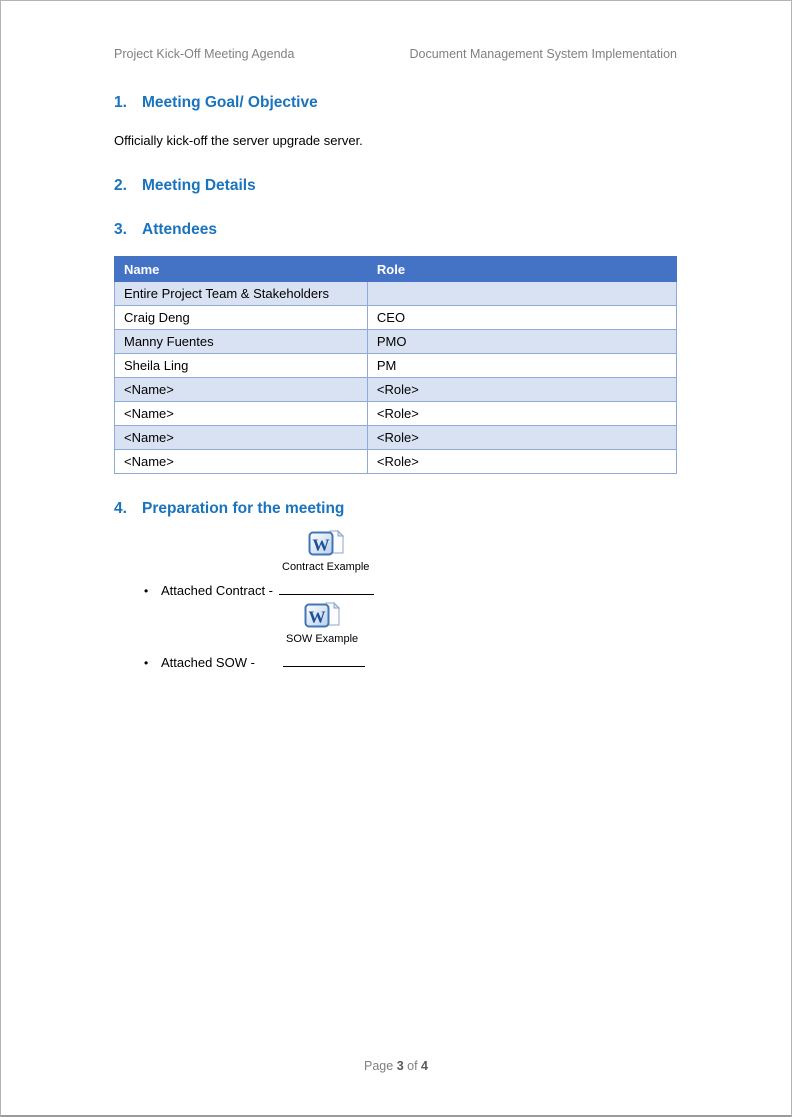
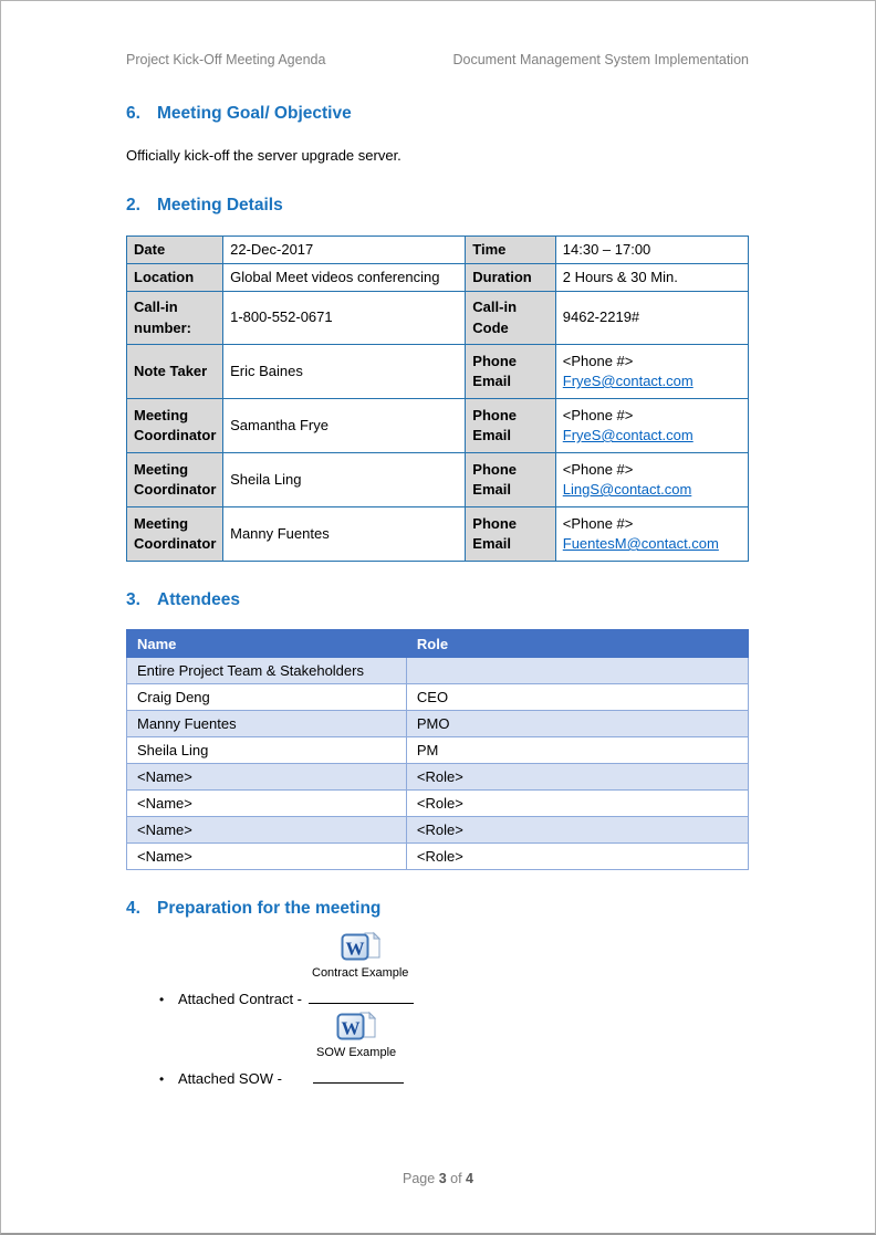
  Project Kick-Off Meeting Agenda
  Document Management System Implementation
- 1.
+ 6.
  Meeting Goal/ Objective
  Officially kick-off the server upgrade server.
  2.
  Meeting Details
+ Date	22-Dec-2017	Time	14:30 – 17:00
+ Location	Global Meet videos conferencing	Duration	2 Hours & 30 Min.
+ Call-in number:	1-800-552-0671	Call-in Code	9462-2219#
+ Note Taker	Eric Baines	Phone Email	<Phone #> FryeS@contact.com
+ Meeting Coordinator	Samantha Frye	Phone Email	<Phone #> FryeS@contact.com
+ Meeting Coordinator	Sheila Ling	Phone Email	<Phone #> LingS@contact.com
+ Meeting Coordinator	Manny Fuentes	Phone Email	<Phone #> FuentesM@contact.com
  3.
  Attendees
  Name	Role
  Entire Project Team & Stakeholders
  Craig Deng	CEO
  Manny Fuentes	PMO
  Sheila Ling	PM
  <Name>	<Role>
  <Name>	<Role>
  <Name>	<Role>
  <Name>	<Role>
  4.
  Preparation for the meeting
  W
  Contract Example
  •
  Attached Contract -
  W
  SOW Example
  •
  Attached SOW -
  Page 3 of 4
